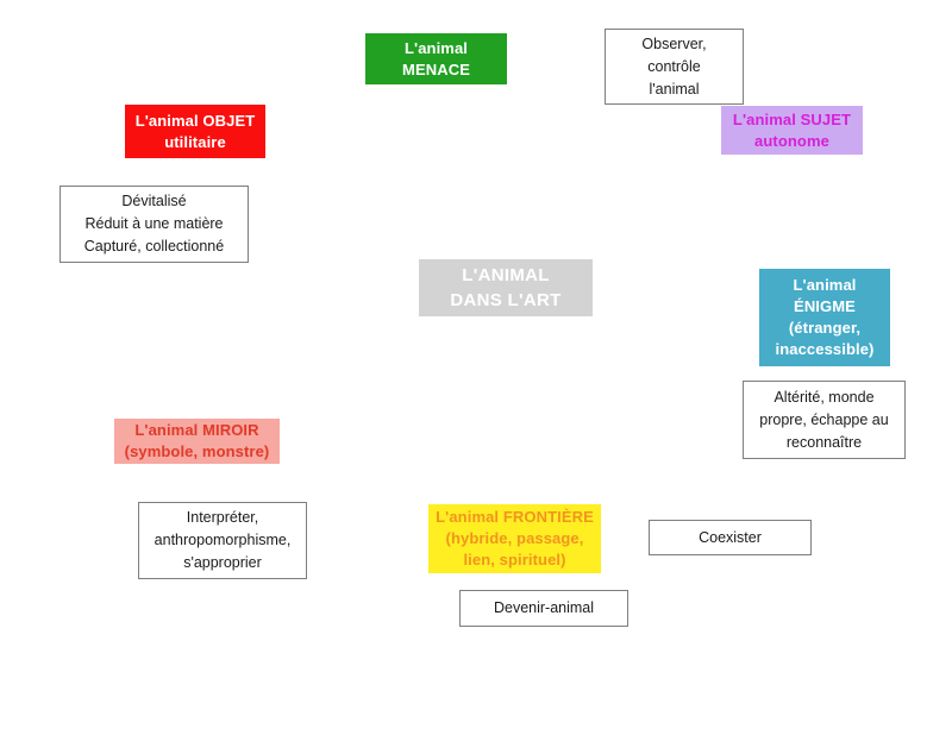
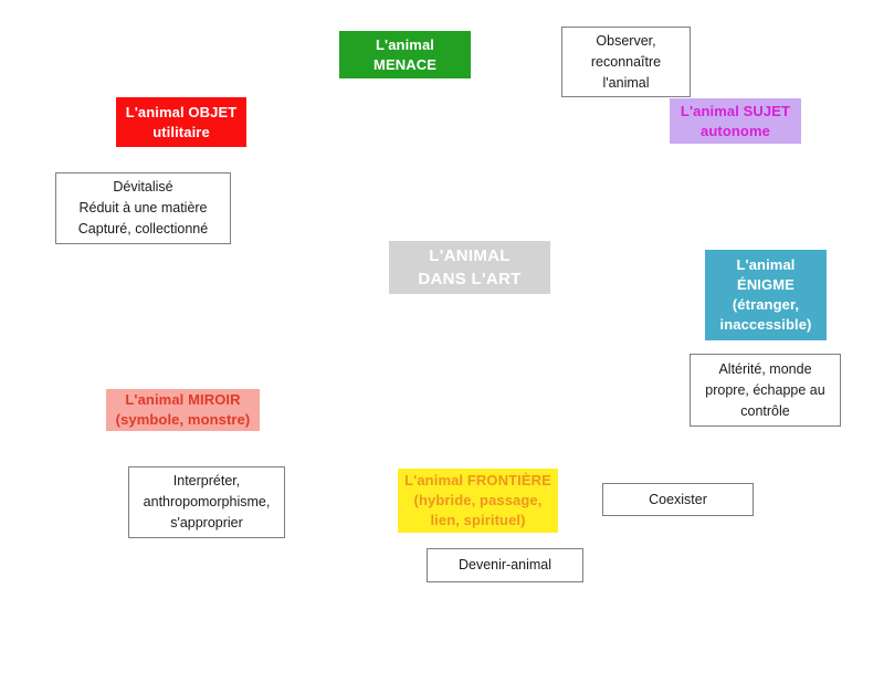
  L'ANIMAL
  DANS L'ART
  L'animal
  MENACE
  L'animal OBJET
  utilitaire
  Observer,
- contrôle
+ reconnaître
  l'animal
  L'animal SUJET
  autonome
  Dévitalisé
  Réduit à une matière
  Capturé, collectionné
  L'animal
  ÉNIGME
  (étranger,
  inaccessible)
  Altérité, monde
  propre, échappe au
- reconnaître
+ contrôle
  L'animal MIROIR
  (symbole, monstre)
  Interpréter,
  anthropomorphisme,
  s'approprier
  L'animal FRONTIÈRE
  (hybride, passage,
  lien, spirituel)
  Coexister
  Devenir-animal
